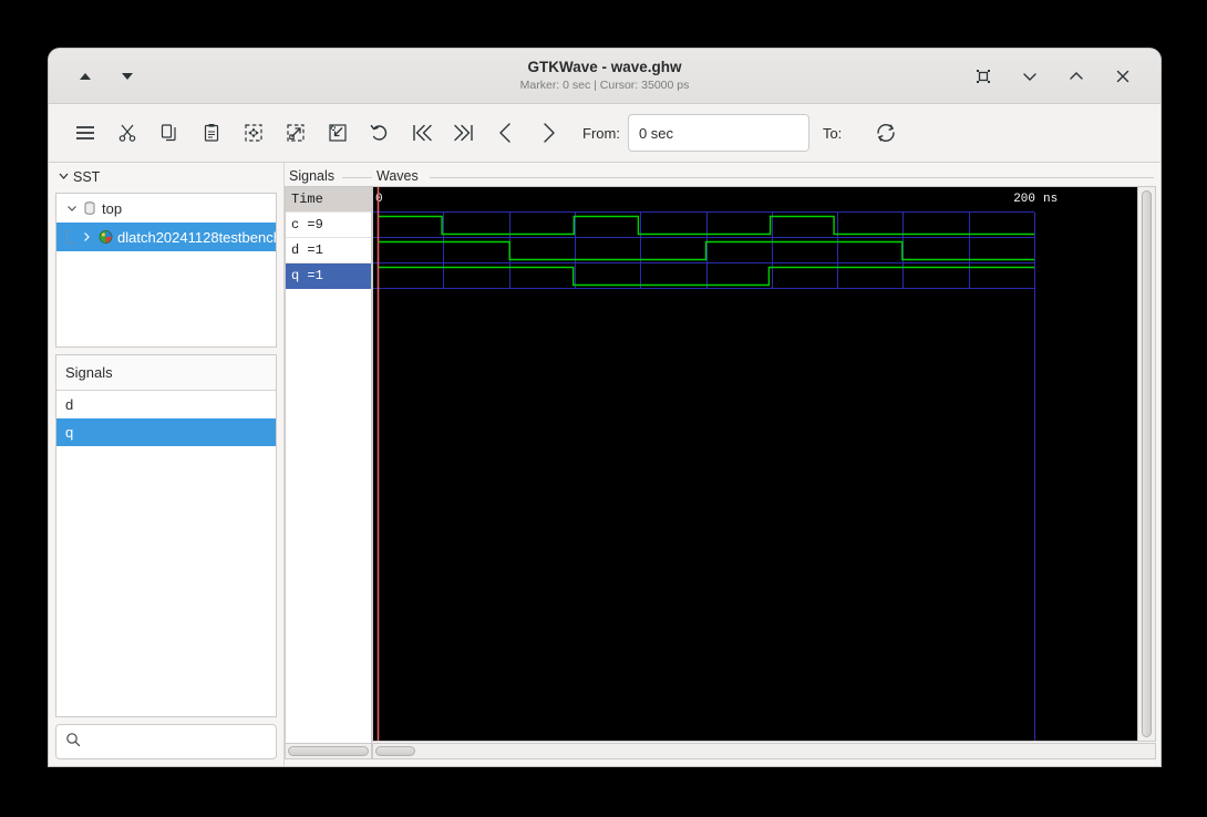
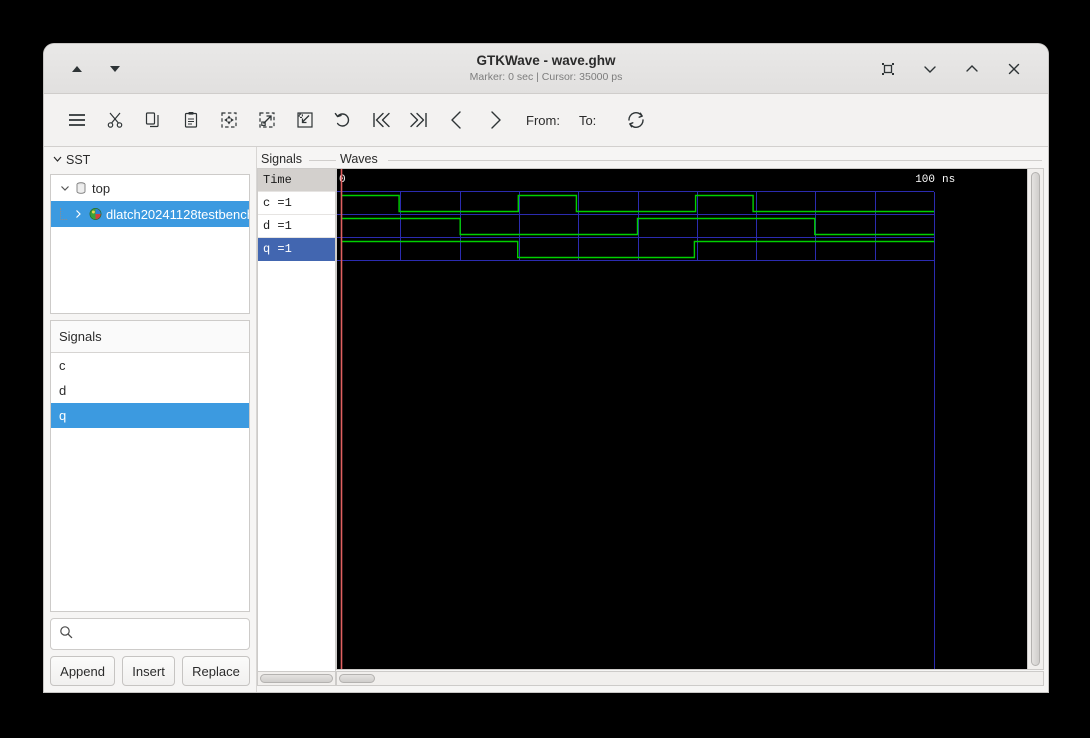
  GTKWave - wave.ghw
  Marker: 0 sec | Cursor: 35000 ps
  From:
- 0 sec
  To:
  SST
  top
  dlatch20241128testbenc
  Signals
+ c
  d
  q
+ Append
+ Insert
+ Replace
  Signals
  Time
- c =9
+ c =1
  d =1
  q =1
  Waves
  0
- 200
+ 100
  ns
